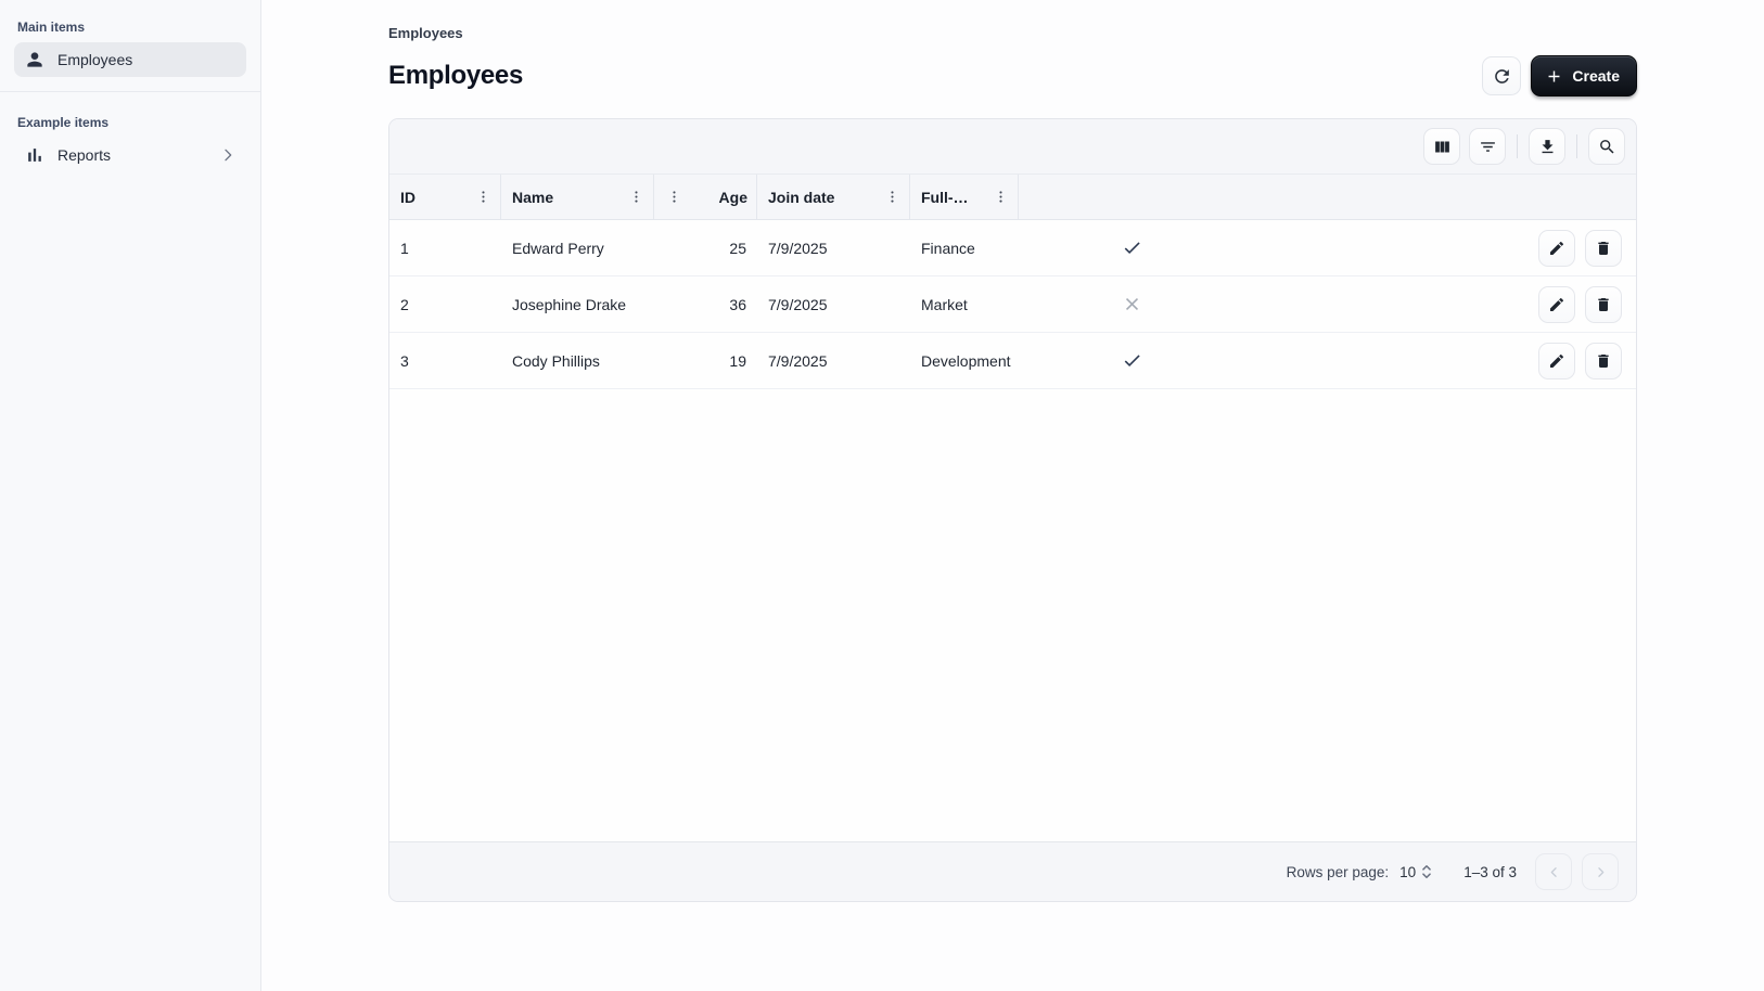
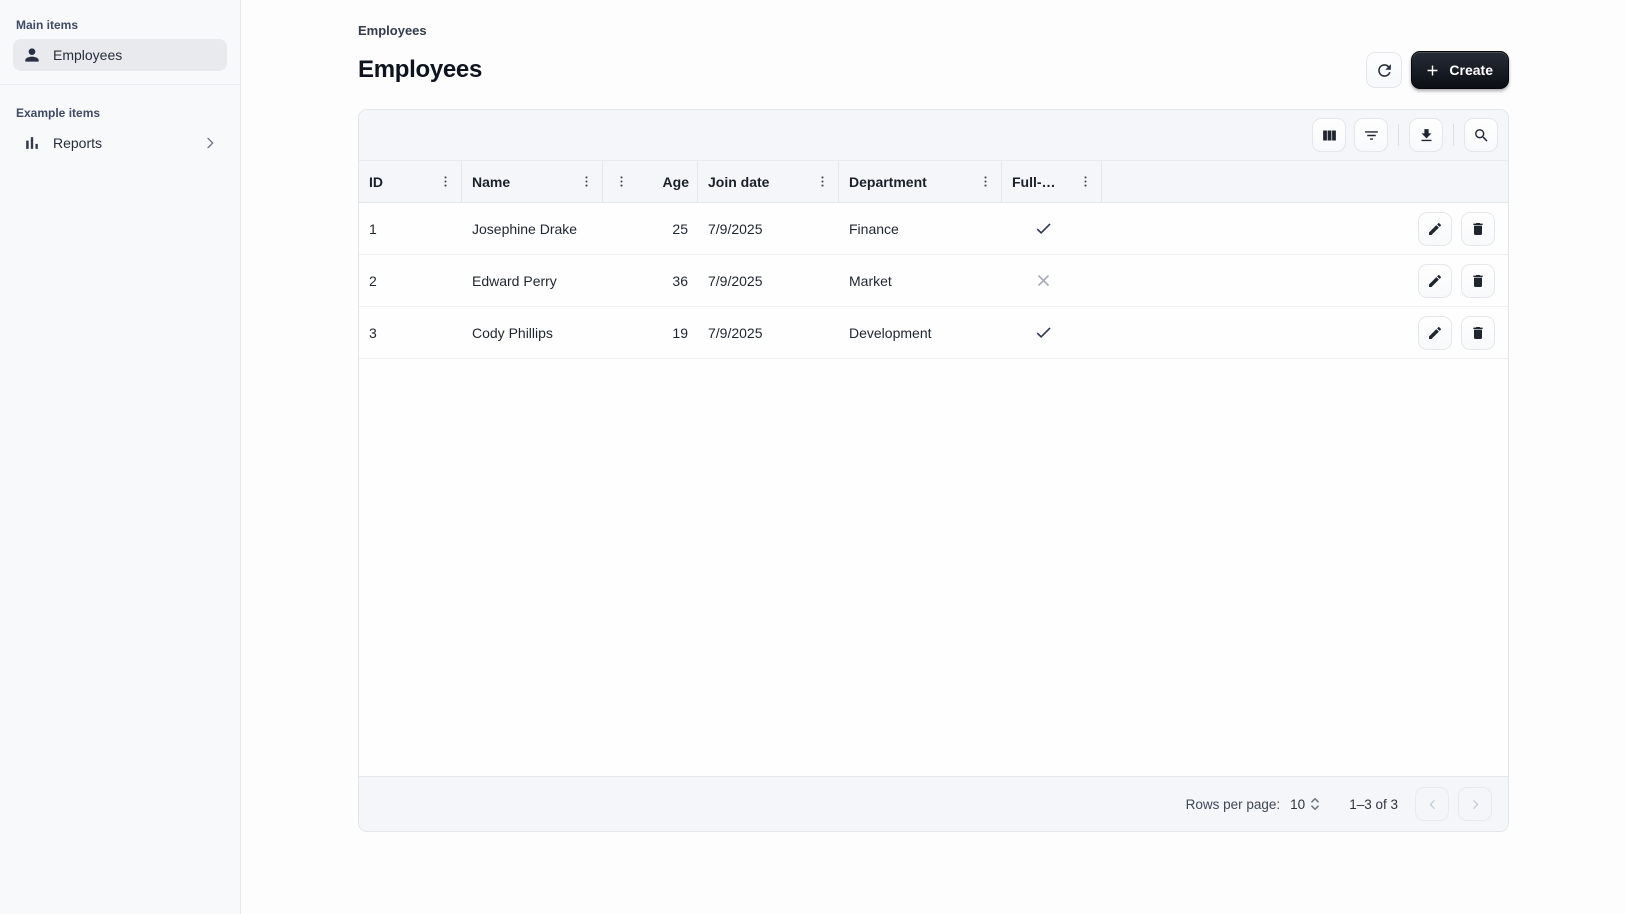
  Main items
  Employees
  Example items
  Reports
  Employees
  Employees
  Create
  ID
  Name
  Age
  Join date
+ Department
  Full-…
  1
- Edward Perry
+ Josephine Drake
  25
  7/9/2025
  Finance
  2
- Josephine Drake
+ Edward Perry
  36
  7/9/2025
  Market
  3
  Cody Phillips
  19
  7/9/2025
  Development
  Rows per page:
  10
  1–3 of 3
